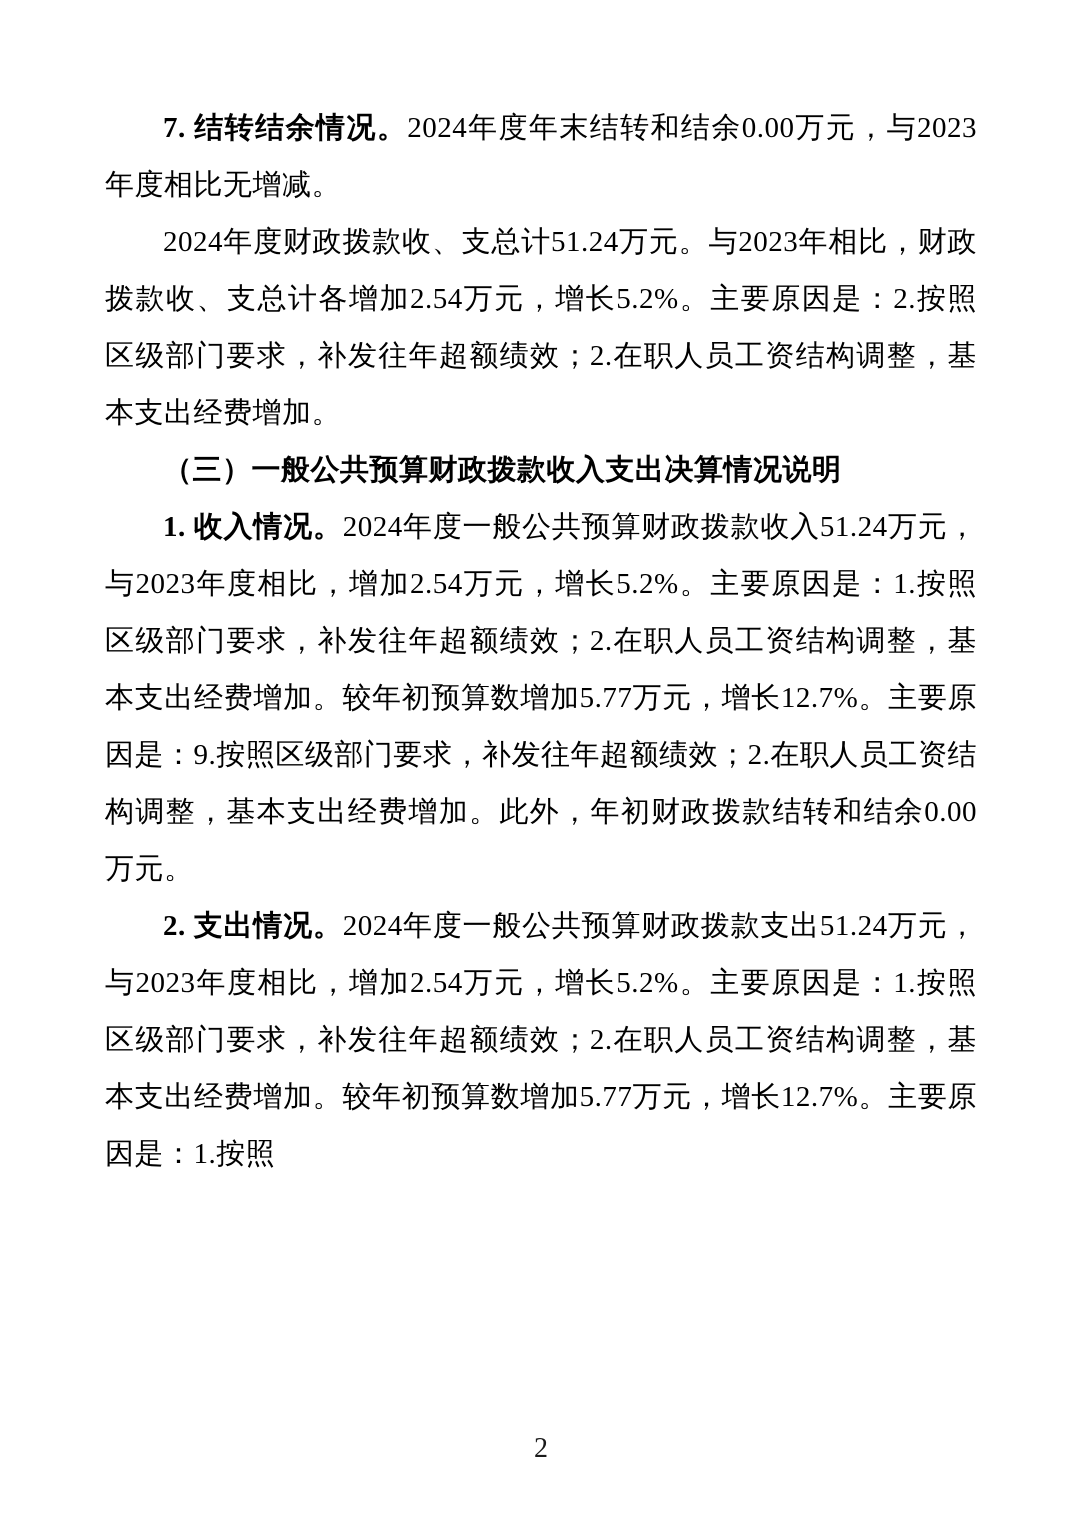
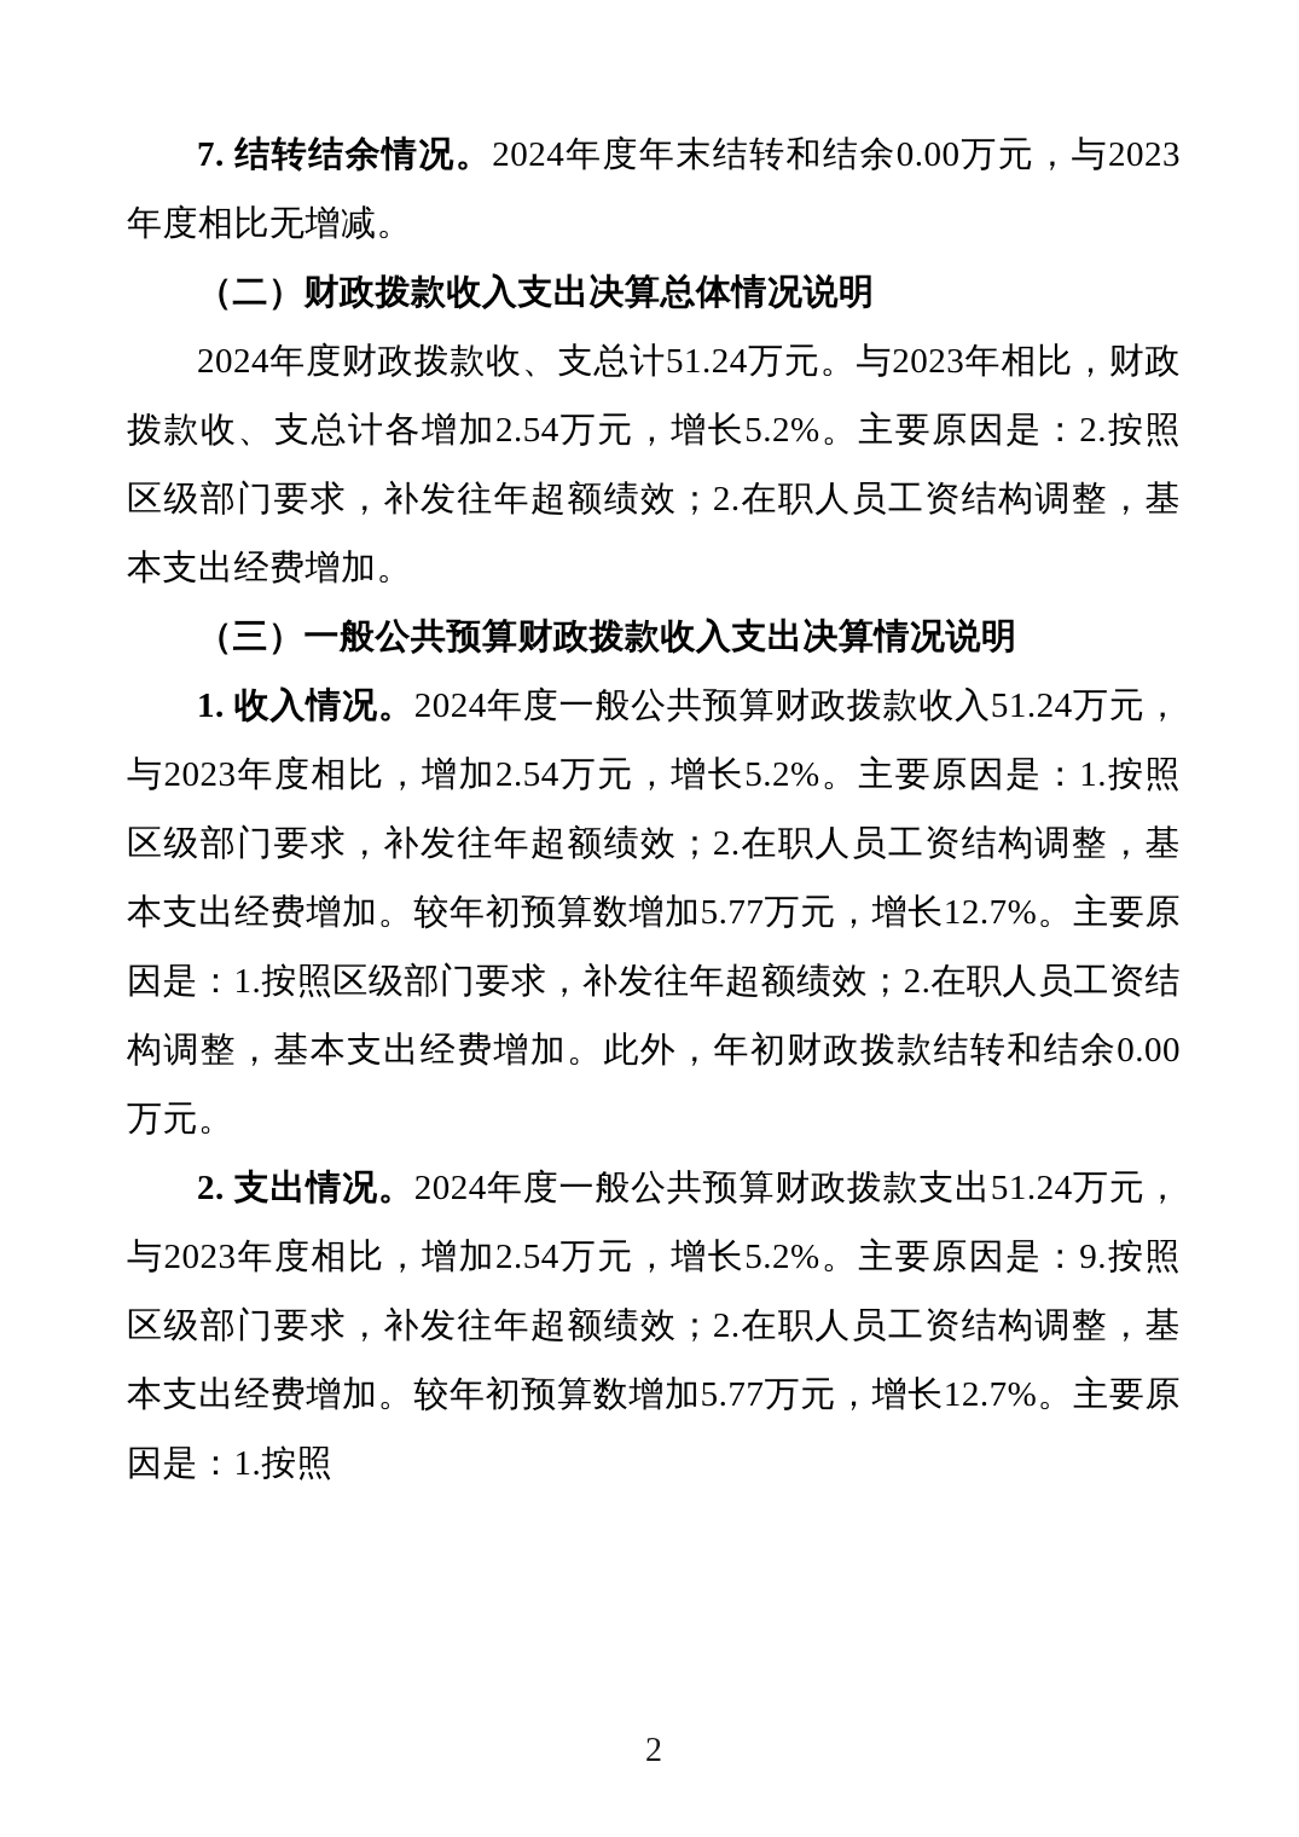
  7. 结转结余情况。2024年度年末结转和结余0.00万元，与2023年度相比无增减。
+ （二）财政拨款收入支出决算总体情况说明
  2024年度财政拨款收、支总计51.24万元。与2023年相比，财政拨款收、支总计各增加2.54万元，增长5.2%。主要原因是：2.按照区级部门要求，补发往年超额绩效；2.在职人员工资结构调整，基本支出经费增加。
  （三）一般公共预算财政拨款收入支出决算情况说明
- 1. 收入情况。2024年度一般公共预算财政拨款收入51.24万元，与2023年度相比，增加2.54万元，增长5.2%。主要原因是：1.按照区级部门要求，补发往年超额绩效；2.在职人员工资结构调整，基本支出经费增加。较年初预算数增加5.77万元，增长12.7%。主要原因是：9.按照区级部门要求，补发往年超额绩效；2.在职人员工资结构调整，基本支出经费增加。此外，年初财政拨款结转和结余0.00万元。
+ 1. 收入情况。2024年度一般公共预算财政拨款收入51.24万元，与2023年度相比，增加2.54万元，增长5.2%。主要原因是：1.按照区级部门要求，补发往年超额绩效；2.在职人员工资结构调整，基本支出经费增加。较年初预算数增加5.77万元，增长12.7%。主要原因是：1.按照区级部门要求，补发往年超额绩效；2.在职人员工资结构调整，基本支出经费增加。此外，年初财政拨款结转和结余0.00万元。
- 2. 支出情况。2024年度一般公共预算财政拨款支出51.24万元，与2023年度相比，增加2.54万元，增长5.2%。主要原因是：1.按照区级部门要求，补发往年超额绩效；2.在职人员工资结构调整，基本支出经费增加。较年初预算数增加5.77万元，增长12.7%。主要原因是：1.按照
+ 2. 支出情况。2024年度一般公共预算财政拨款支出51.24万元，与2023年度相比，增加2.54万元，增长5.2%。主要原因是：9.按照区级部门要求，补发往年超额绩效；2.在职人员工资结构调整，基本支出经费增加。较年初预算数增加5.77万元，增长12.7%。主要原因是：1.按照
  2
